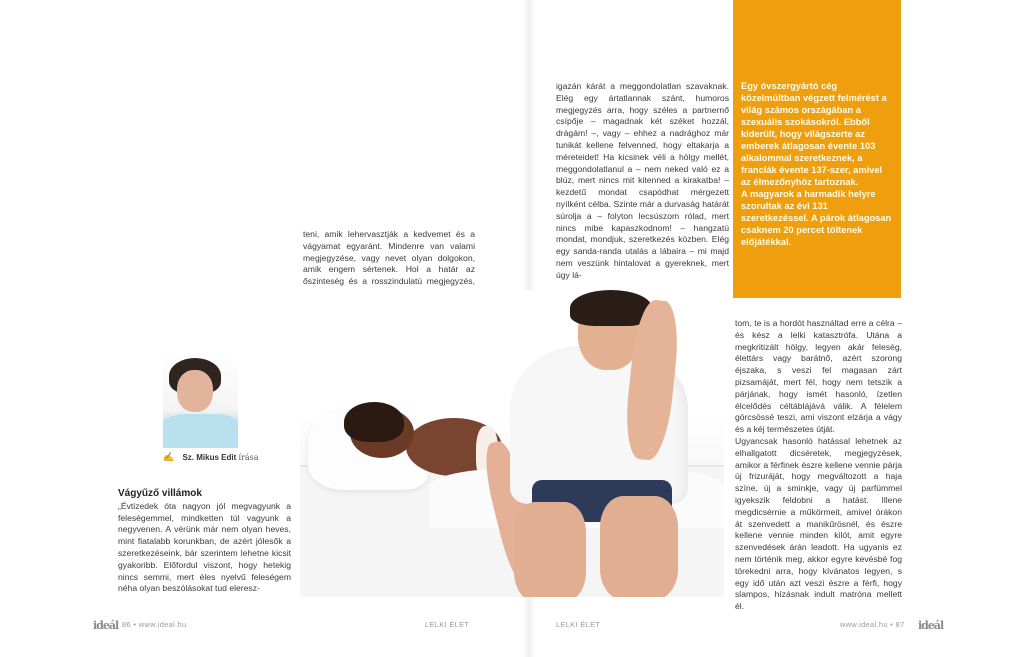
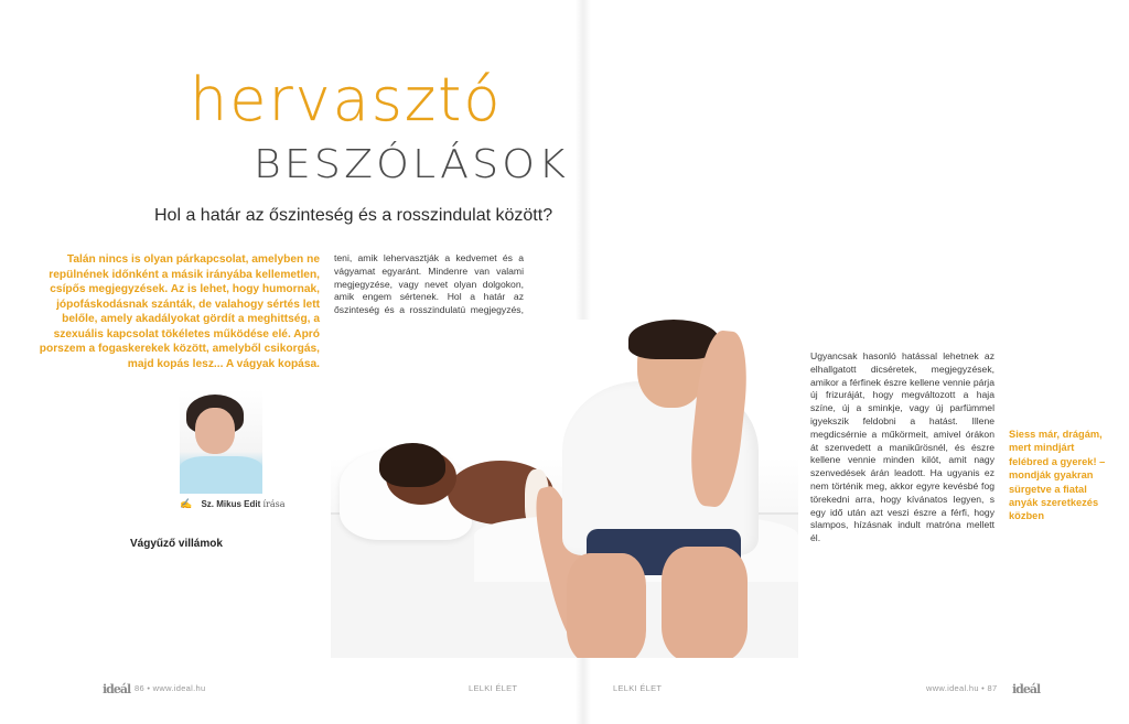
+ hervasztó
+ BESZÓLÁSOK
+ Hol a határ az őszinteség és a rosszindulat között?
+ Talán nincs is olyan párkapcsolat, amelyben ne repülnének időnként a másik irányába kellemetlen, csípős megjegyzések. Az is lehet, hogy humornak, jópofáskodásnak szánták, de valahogy sértés lett belőle, amely akadályokat gördít a meghittség, a szexuális kapcsolat tökéletes működése elé. Apró porszem a fogaskerekek között, amelyből csikorgás, majd kopás lesz... A vágyak kopása.
  ✍ Sz. Mikus Edit írása
  Vágyűző villámok
- „Évtizedek óta nagyon jól megvagyunk a feleségemmel, mindketten túl vagyunk a negyvenen. A vérünk már nem olyan heves, mint fiatalabb korunkban, de azért jólesők a szeretkezéseink, bár szerintem lehetne kicsit gyakoribb. Előfordul viszont, hogy hetekig nincs semmi, mert éles nyelvű feleségem néha olyan beszólásokat tud eleresz-
  teni, amik lehervasztják a kedvemet és a vágyamat egyaránt. Mindenre van valami megjegyzése, vagy nevet olyan dolgokon, amik engem sértenek. Hol a határ az őszinteség és a rosszindulatú megjegyzés,
- igazán kárát a meggondolatlan szavaknak. Elég egy ártatlannak szánt, humoros megjegyzés arra, hogy széles a partnernő csípője – magadnak két széket hozzál, drágám! –, vagy – ehhez a nadrághoz már tunikát kellene felvenned, hogy eltakarja a méreteidet! Ha kicsinek véli a hölgy mellét, meggondolatlanul a – nem neked való ez a blúz, mert nincs mit kitenned a kirakatba! – kezdetű mondat csapódhat mérgezett nyílként célba. Szinte már a durvaság határát súrolja a – folyton lecsúszom rólad, mert nincs mibe kapaszkodnom! – hangzatú mondat, mondjuk, szeretkezés közben. Elég egy sanda-randa utalás a lábaira – mi majd nem veszünk hintalovat a gyereknek, mert úgy lá-
- Egy óvszergyártó cég közelmúltban végzett felmérést a világ számos országában a szexuális szokásokról. Ebből kiderült, hogy világszerte az emberek átlagosan évente 103 alkalommal szeretkeznek, a franciák évente 137-szer, amivel az élmezőnyhöz tartoznak.
- A magyarok a harmadik helyre szorultak az évi 131 szeretkezéssel. A párok átlagosan csaknem 20 percet töltenek előjátékkal.
- tom, te is a hordót használtad erre a célra – és kész a lelki katasztrófa. Utána a megkritizált hölgy, legyen akár feleség, élettárs vagy barátnő, azért szorong éjszaka, s veszi fel magasan zárt pizsamáját, mert fél, hogy nem tetszik a párjának, hogy ismét hasonló, ízetlen élcelődés céltáblájává válik. A félelem görcsössé teszi, ami viszont elzárja a vágy és a kéj természetes útját.
- Ugyancsak hasonló hatással lehetnek az elhallgatott dicséretek, megjegyzések, amikor a férfinek észre kellene vennie párja új frizuráját, hogy megváltozott a haja színe, új a sminkje, vagy új parfümmel igyekszik feldobni a hatást. Illene megdicsérnie a műkörmeit, amivel órákon át szenvedett a manikűrösnél, és észre kellene vennie minden kilót, amit egyre szenvedések árán leadott. Ha ugyanis ez nem történik meg, akkor egyre kevésbé fog törekedni arra, hogy kívánatos legyen, s egy idő után azt veszi észre a férfi, hogy slampos, hízásnak indult matróna mellett él.
+ Ugyancsak hasonló hatással lehetnek az elhallgatott dicséretek, megjegyzések, amikor a férfinek észre kellene vennie párja új frizuráját, hogy megváltozott a haja színe, új a sminkje, vagy új parfümmel igyekszik feldobni a hatást. Illene megdicsérnie a műkörmeit, amivel órákon át szenvedett a manikűrösnél, és észre kellene vennie minden kilót, amit nagy szenvedések árán leadott. Ha ugyanis ez nem történik meg, akkor egyre kevésbé fog törekedni arra, hogy kívánatos legyen, s egy idő után azt veszi észre a férfi, hogy slampos, hízásnak indult matróna mellett él.
+ Siess már, drágám, mert mindjárt felébred a gyerek! – mondják gyakran sürgetve a fiatal anyák szeretkezés közben
  ideál
  86 • www.ideal.hu
  LELKI ÉLET
  LELKI ÉLET
  www.ideal.hu • 87
  ideál
